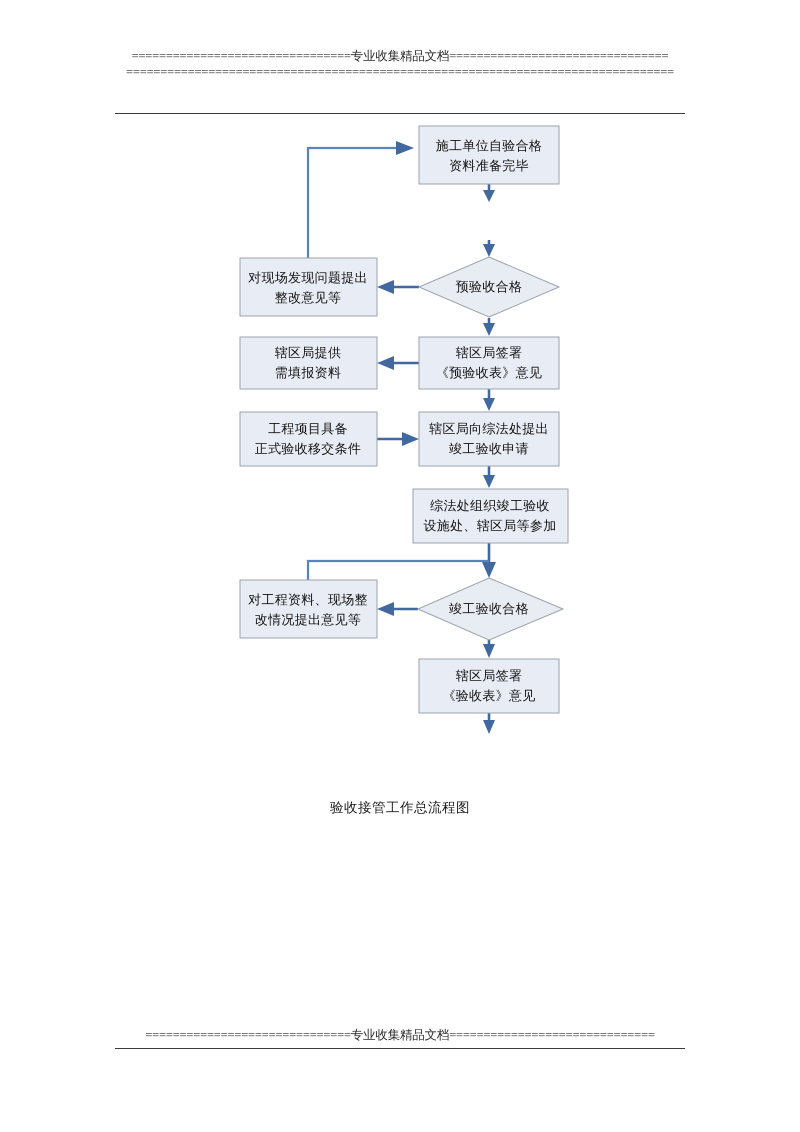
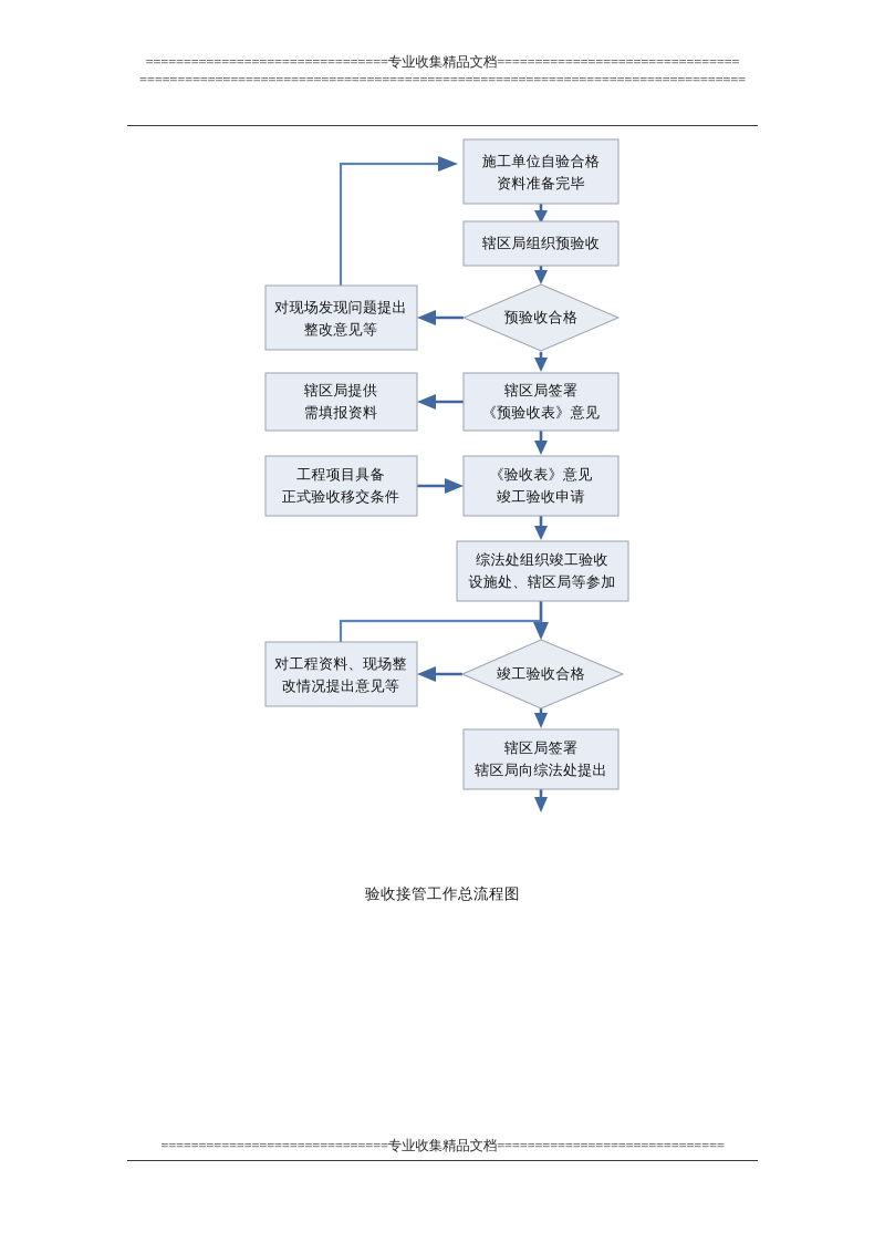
  ================================专业收集精品文档================================
  ================================================================================
  施工单位自验合格
  资料准备完毕
+ 辖区局组织预验收
  预验收合格
  对现场发现问题提出
  整改意见等
  辖区局签署
  《预验收表》意见
  辖区局提供
  需填报资料
- 辖区局向综法处提出
+ 《验收表》意见
  竣工验收申请
  工程项目具备
  正式验收移交条件
  综法处组织竣工验收
  设施处、辖区局等参加
  竣工验收合格
  对工程资料、现场整
  改情况提出意见等
  辖区局签署
- 《验收表》意见
+ 辖区局向综法处提出
  验收接管工作总流程图
  ==============================专业收集精品文档==============================
